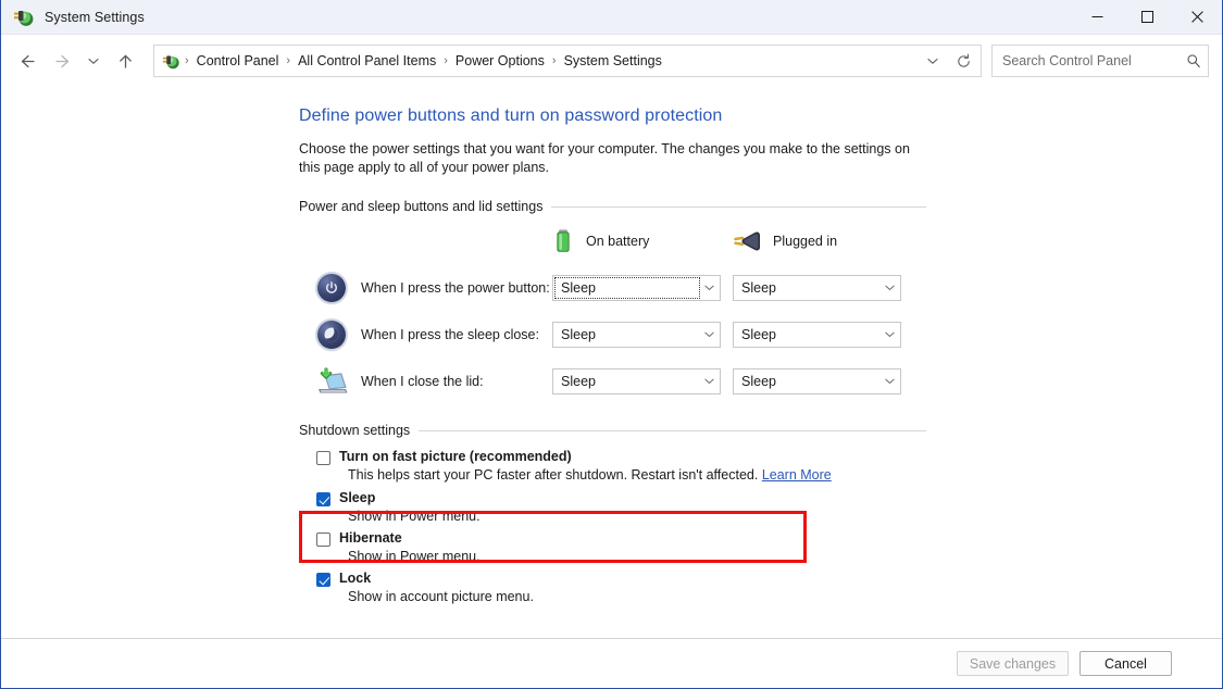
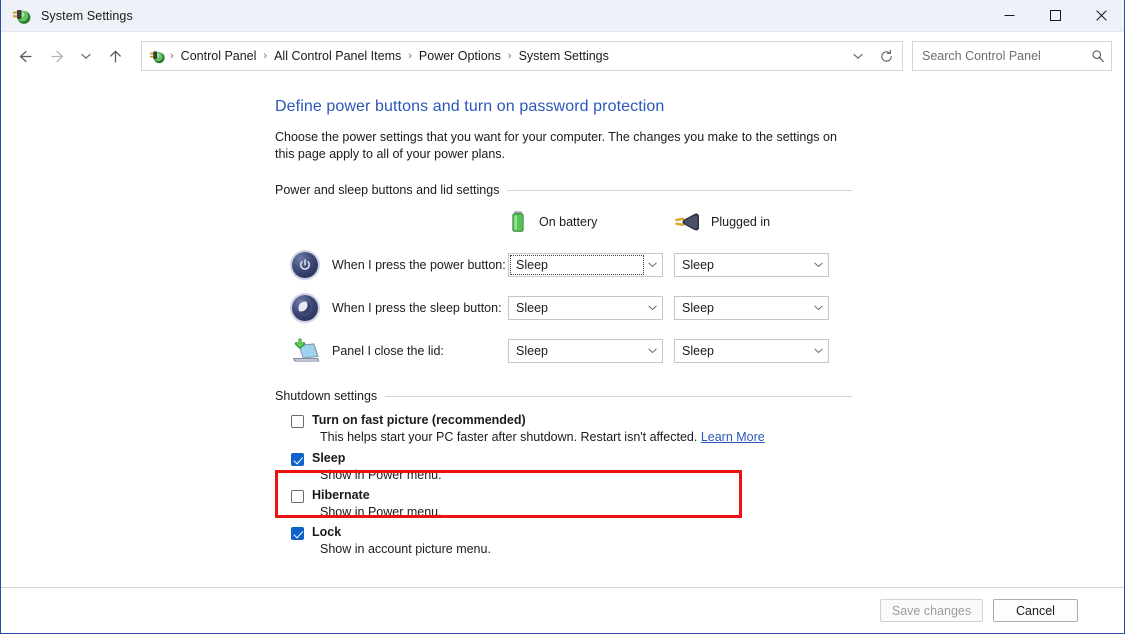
  System Settings
  ›
  Control Panel
  ›
  All Control Panel Items
  ›
  Power Options
  ›
  System Settings
  Search Control Panel
  Define power buttons and turn on password protection
  Choose the power settings that you want for your computer. The changes you make to the settings on this page apply to all of your power plans.
  Power and sleep buttons and lid settings
  On battery
  Plugged in
  When I press the power button:
  Sleep
  Sleep
- When I press the sleep close:
+ When I press the sleep button:
  Sleep
  Sleep
- When I close the lid:
+ Panel I close the lid:
  Sleep
  Sleep
  Shutdown settings
  Turn on fast picture (recommended)
  This helps start your PC faster after shutdown. Restart isn't affected. Learn More
  Sleep
  Show in Power menu.
  Hibernate
  Show in Power menu.
  Lock
  Show in account picture menu.
  Save changes
  Cancel
